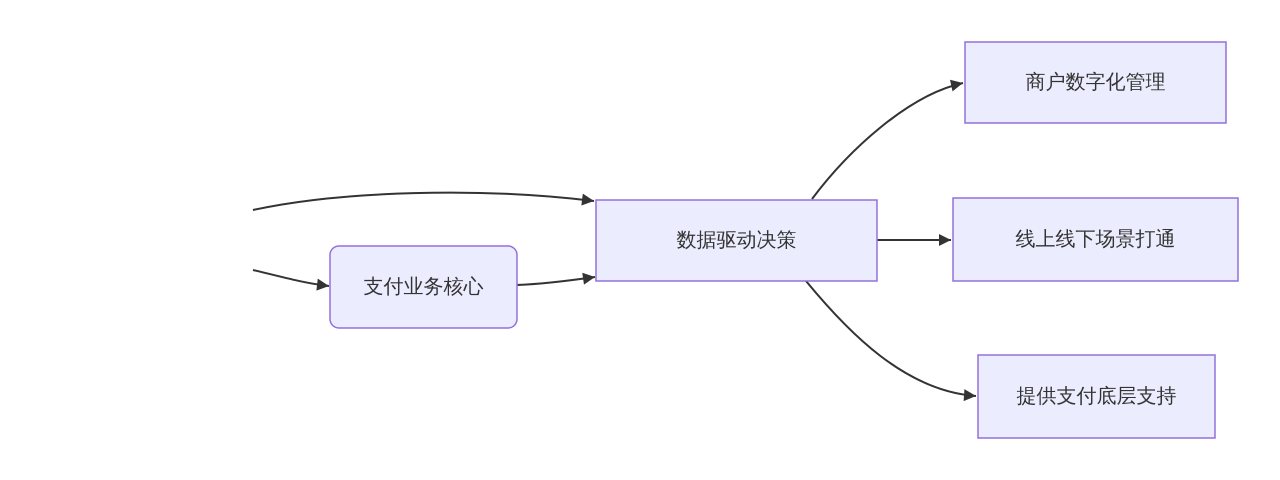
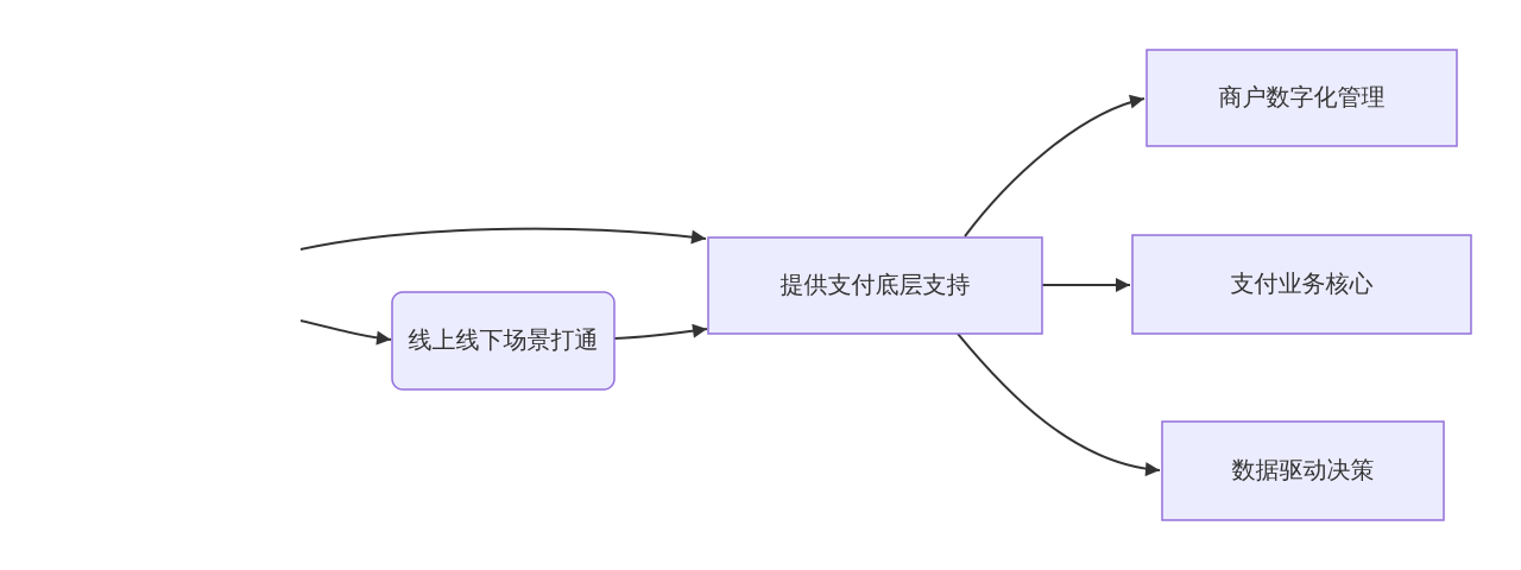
- 支付业务核心
+ 线上线下场景打通
- 数据驱动决策
+ 提供支付底层支持
  商户数字化管理
- 线上线下场景打通
+ 支付业务核心
- 提供支付底层支持
+ 数据驱动决策
